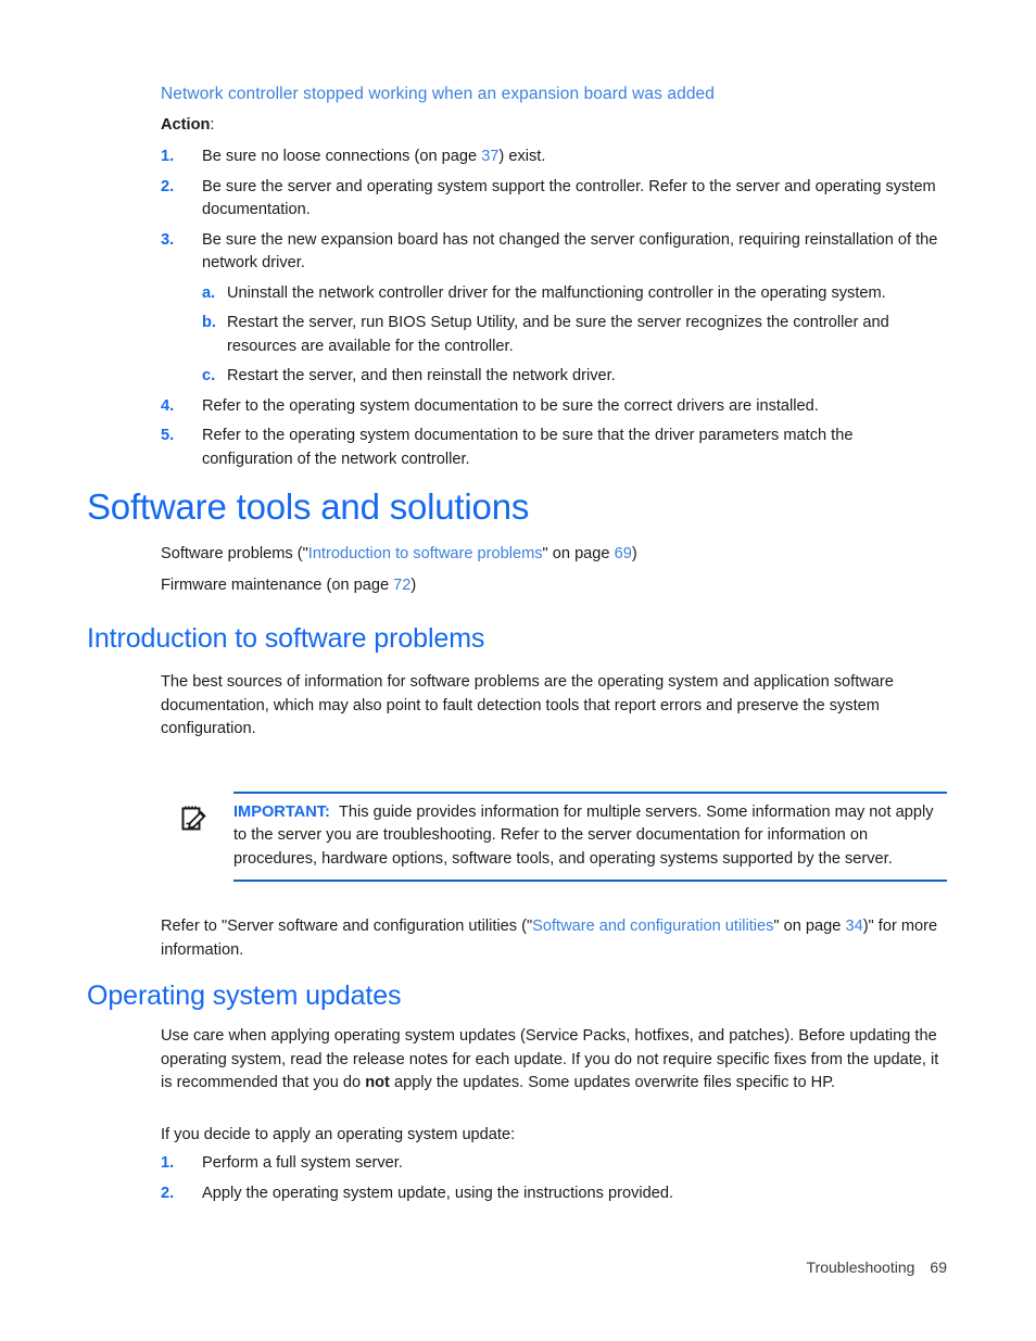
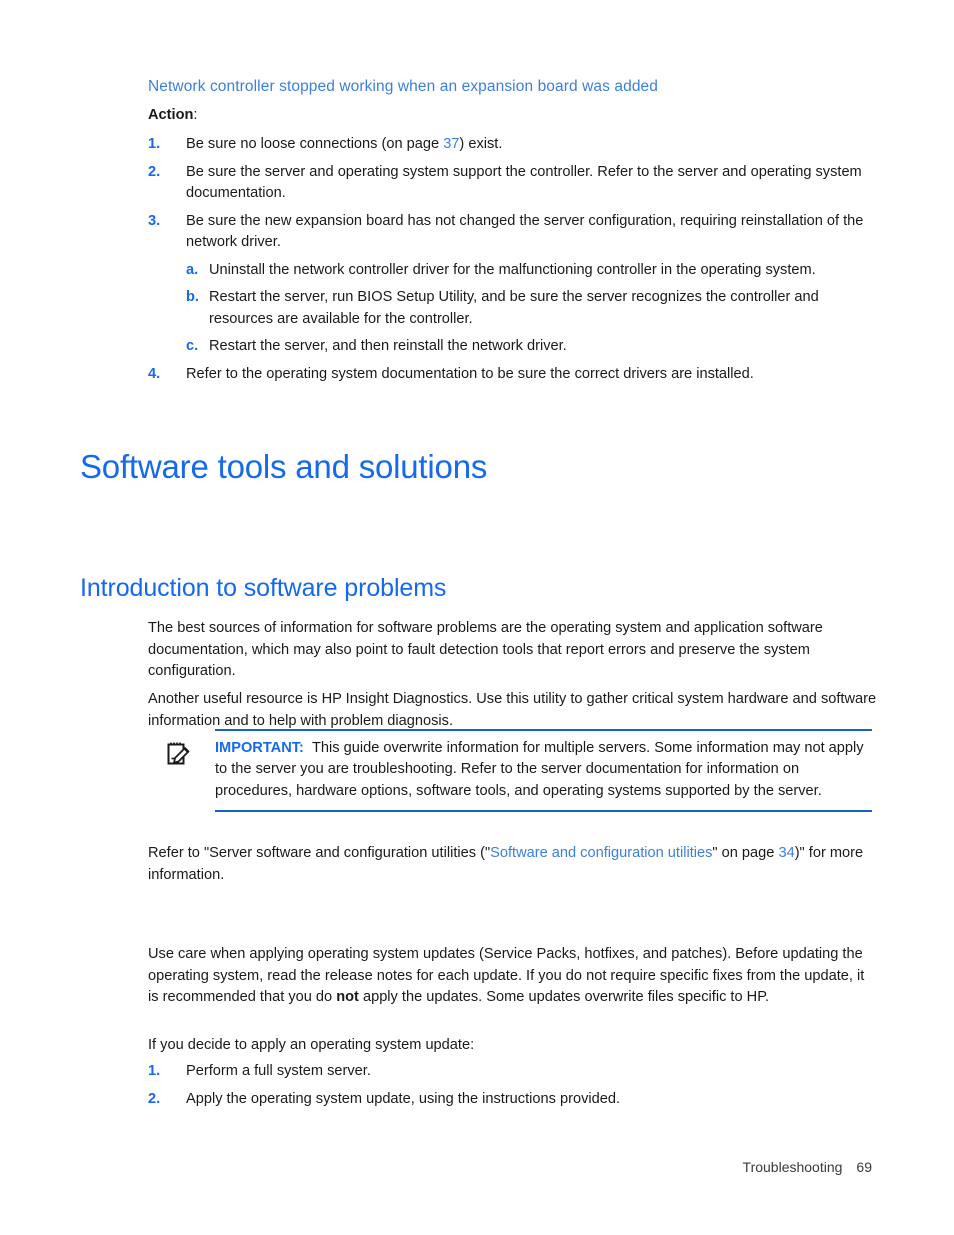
  Network controller stopped working when an expansion board was added
  Action:
  1.
  Be sure no loose connections (on page 37) exist.
  2.
  Be sure the server and operating system support the controller. Refer to the server and operating system documentation.
  3.
  Be sure the new expansion board has not changed the server configuration, requiring reinstallation of the network driver.
  a.
  Uninstall the network controller driver for the malfunctioning controller in the operating system.
  b.
  Restart the server, run BIOS Setup Utility, and be sure the server recognizes the controller and resources are available for the controller.
  c.
  Restart the server, and then reinstall the network driver.
  4.
  Refer to the operating system documentation to be sure the correct drivers are installed.
- 5.
- Refer to the operating system documentation to be sure that the driver parameters match the configuration of the network controller.
  Software tools and solutions
- Software problems ("Introduction to software problems" on page 69)
- Firmware maintenance (on page 72)
  Introduction to software problems
  The best sources of information for software problems are the operating system and application software documentation, which may also point to fault detection tools that report errors and preserve the system configuration.
+ Another useful resource is HP Insight Diagnostics. Use this utility to gather critical system hardware and software information and to help with problem diagnosis.
- IMPORTANT: This guide provides information for multiple servers. Some information may not apply to the server you are troubleshooting. Refer to the server documentation for information on procedures, hardware options, software tools, and operating systems supported by the server.
+ IMPORTANT: This guide overwrite information for multiple servers. Some information may not apply to the server you are troubleshooting. Refer to the server documentation for information on procedures, hardware options, software tools, and operating systems supported by the server.
  Refer to "Server software and configuration utilities ("Software and configuration utilities" on page 34)" for more information.
- Operating system updates
  Use care when applying operating system updates (Service Packs, hotfixes, and patches). Before updating the operating system, read the release notes for each update. If you do not require specific fixes from the update, it is recommended that you do not apply the updates. Some updates overwrite files specific to HP.
  If you decide to apply an operating system update:
  1.
  Perform a full system server.
  2.
  Apply the operating system update, using the instructions provided.
  Troubleshooting 69
